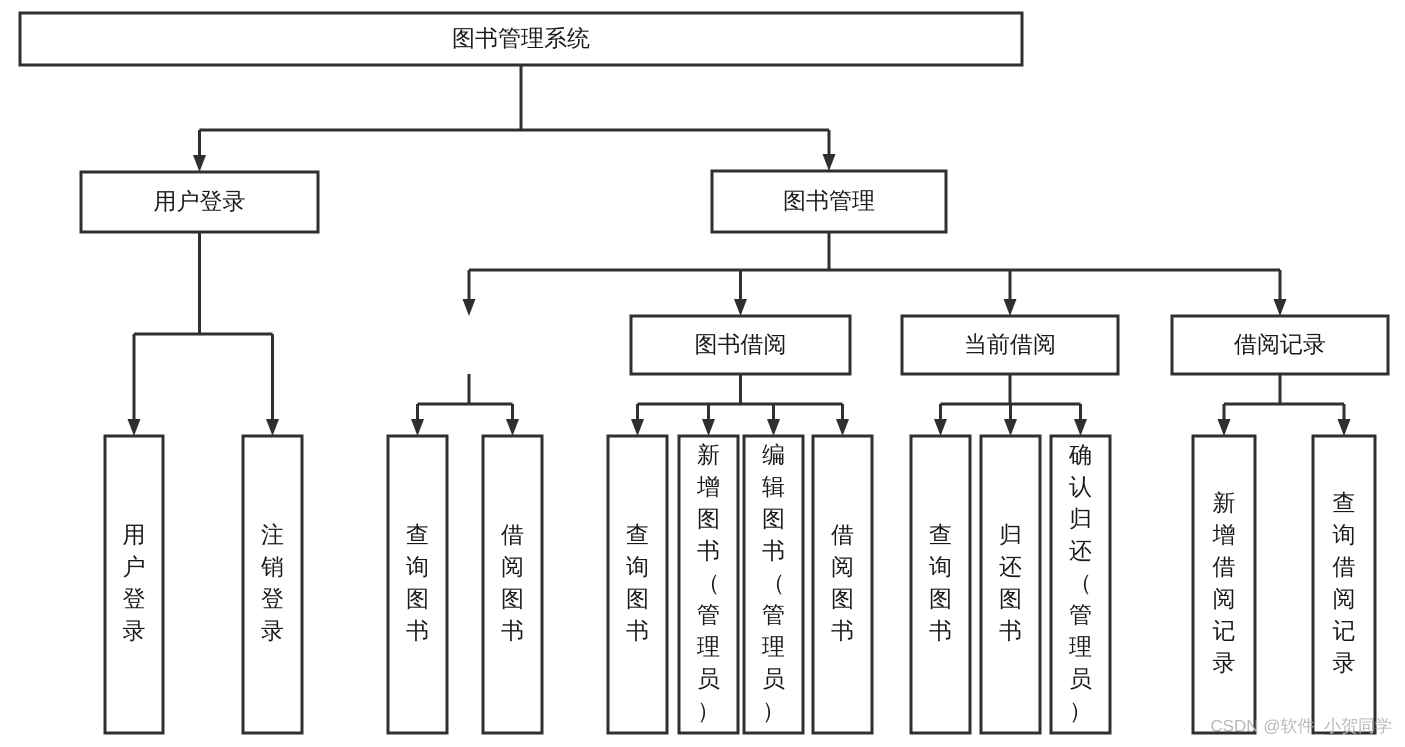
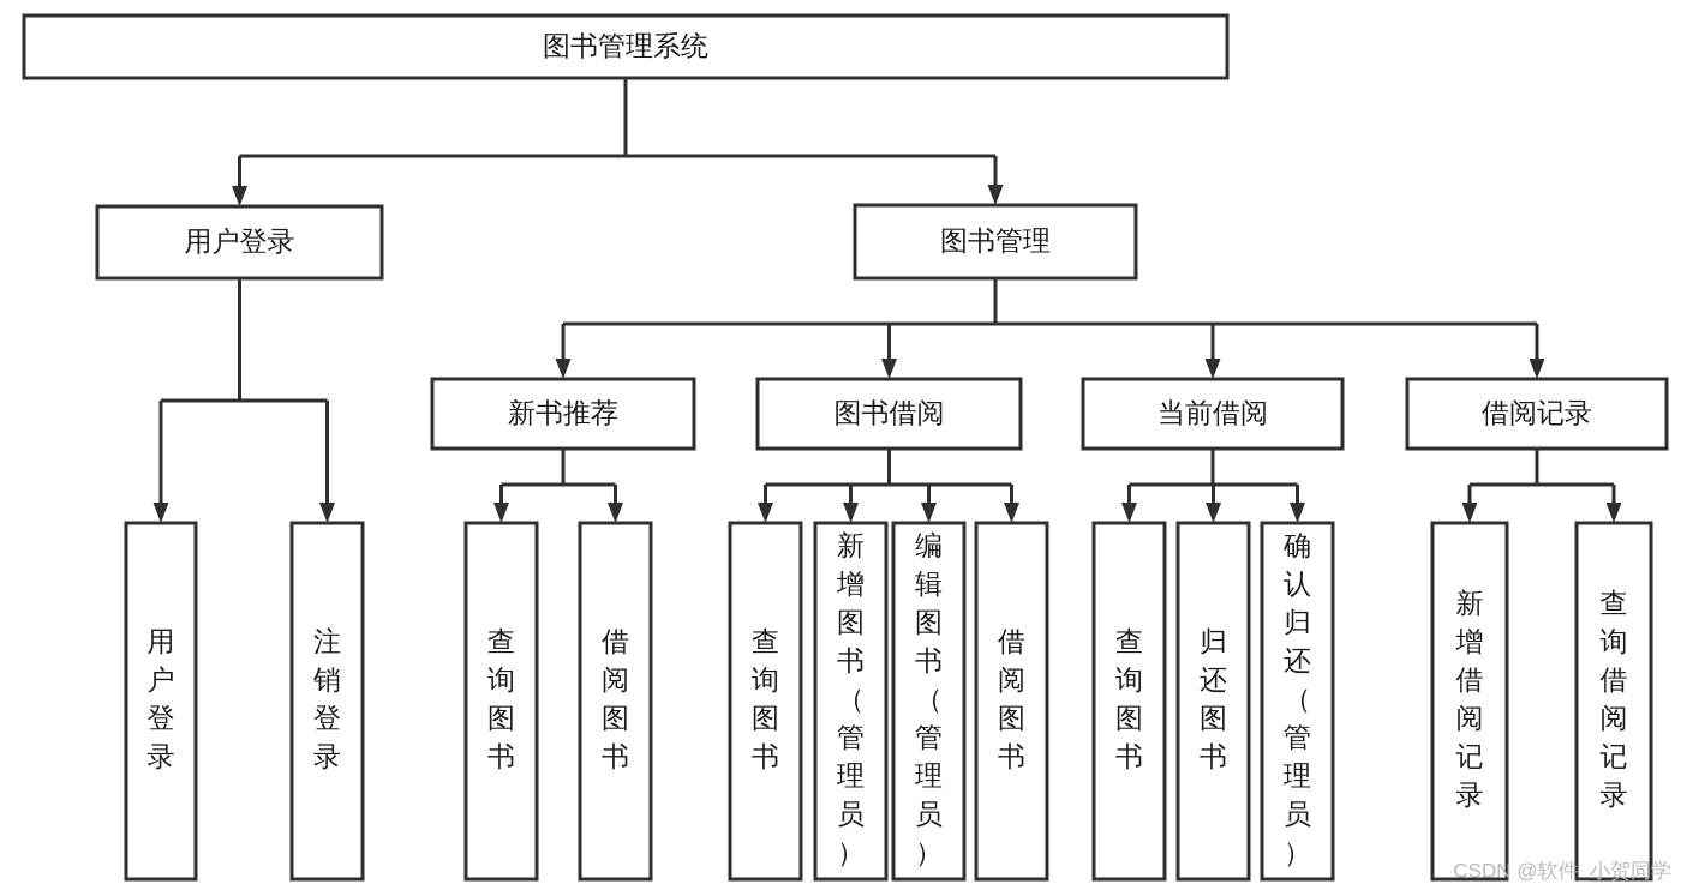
  图书管理系统
  用户登录
  图书管理
+ 新书推荐
  图书借阅
  当前借阅
  借阅记录
  用户登录
  注销登录
  查询图书
  借阅图书
  查询图书
  新增图书（管理员）
  编辑图书（管理员）
  借阅图书
  查询图书
  归还图书
  确认归还（管理员）
  新增借阅记录
  查询借阅记录
  CSDN @软件_小贺同学
